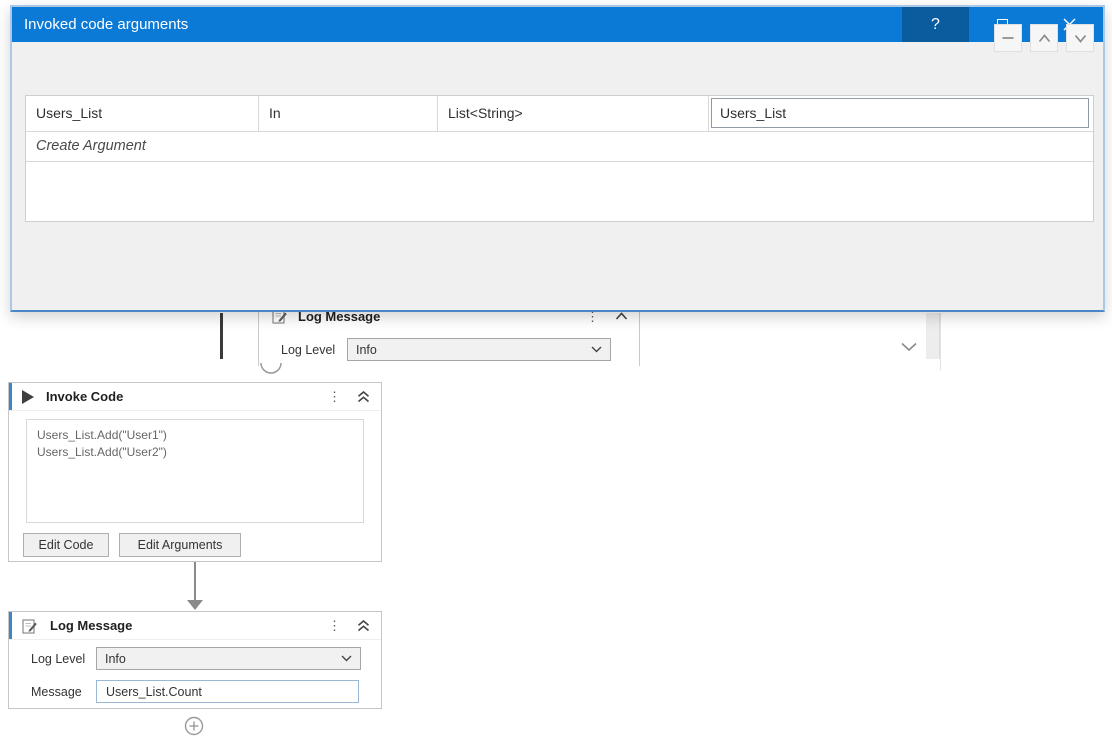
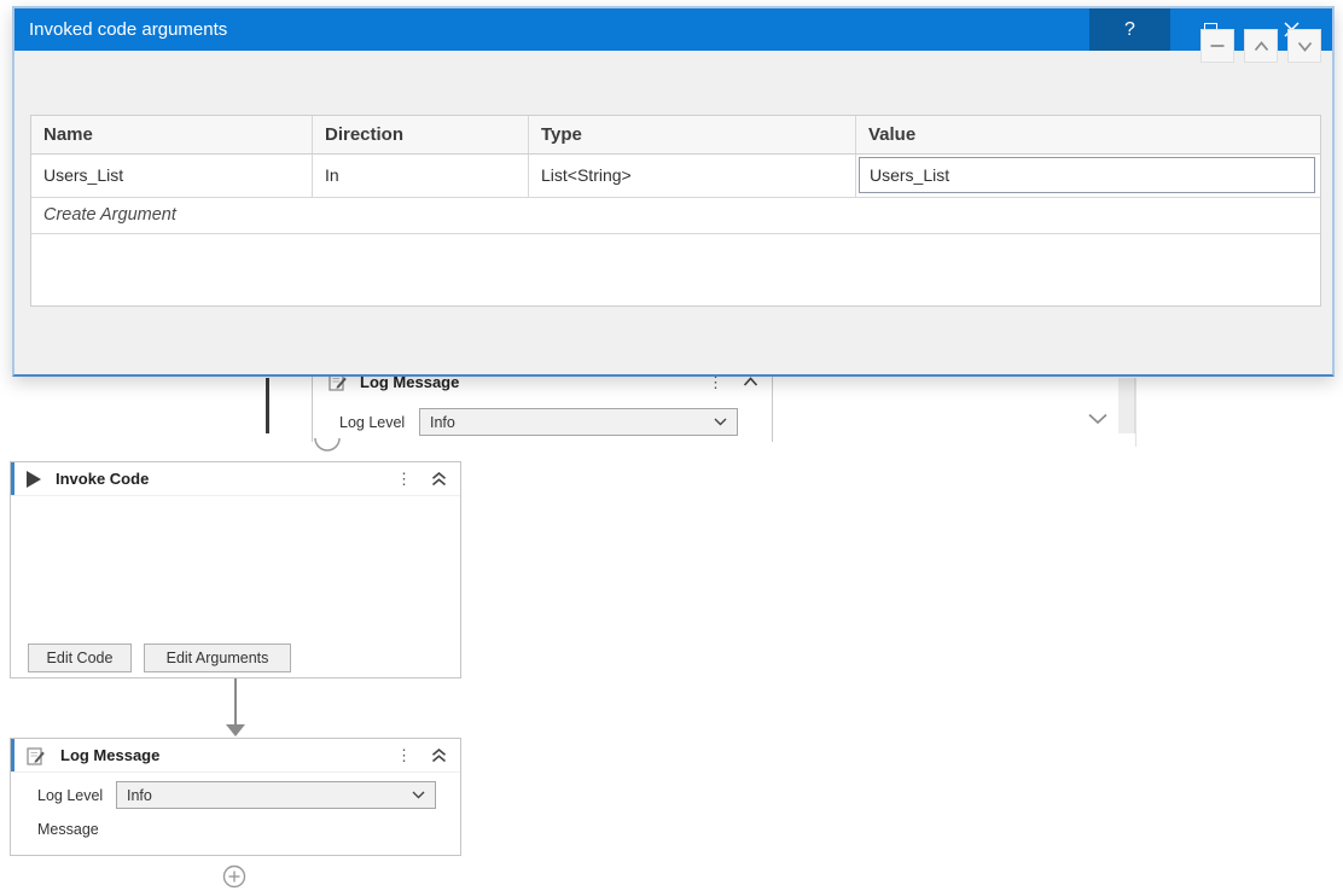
  Log Message
  ⋮
  Log Level
  Info
  Invoke Code
  ⋮
- Users_List.Add("User1")
- Users_List.Add("User2")
  Edit Code
  Edit Arguments
  Log Message
  ⋮
  Log Level
  Info
  Message
- Users_List.Count
  Invoked code arguments
  ?
+ Name
+ Direction
+ Type
+ Value
  Users_List
  In
  List<String>
  Users_List
  Create Argument
